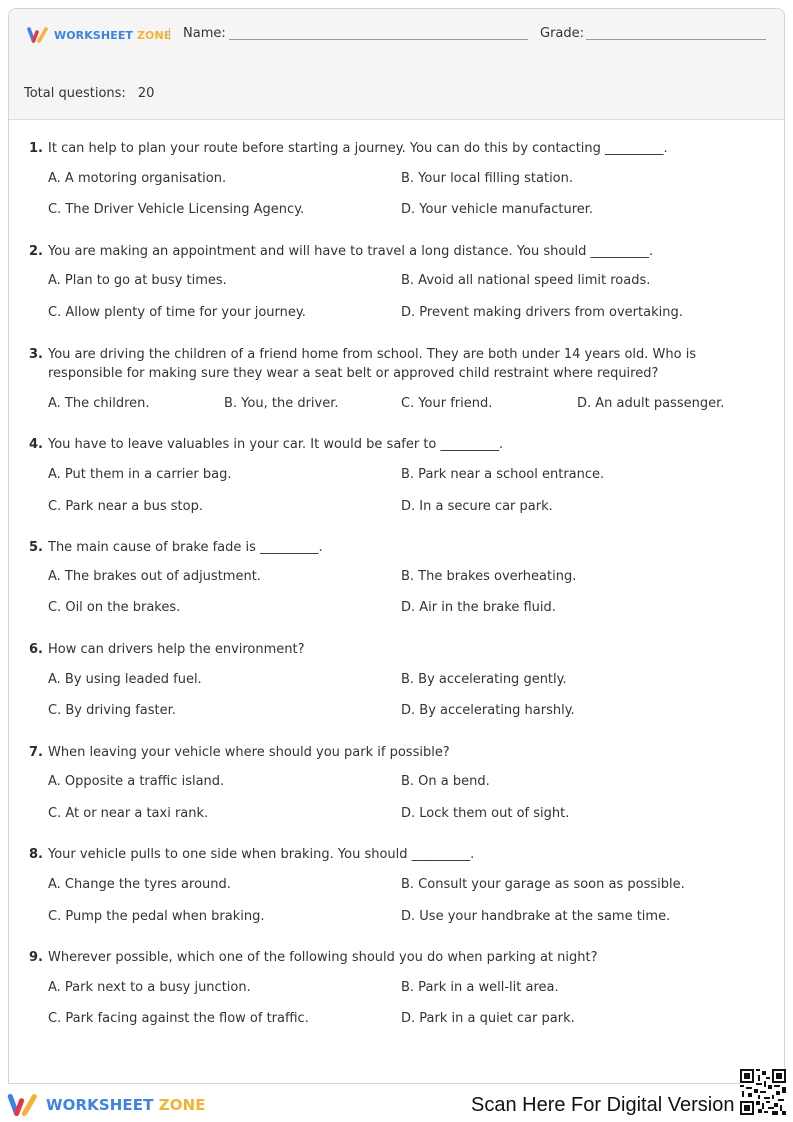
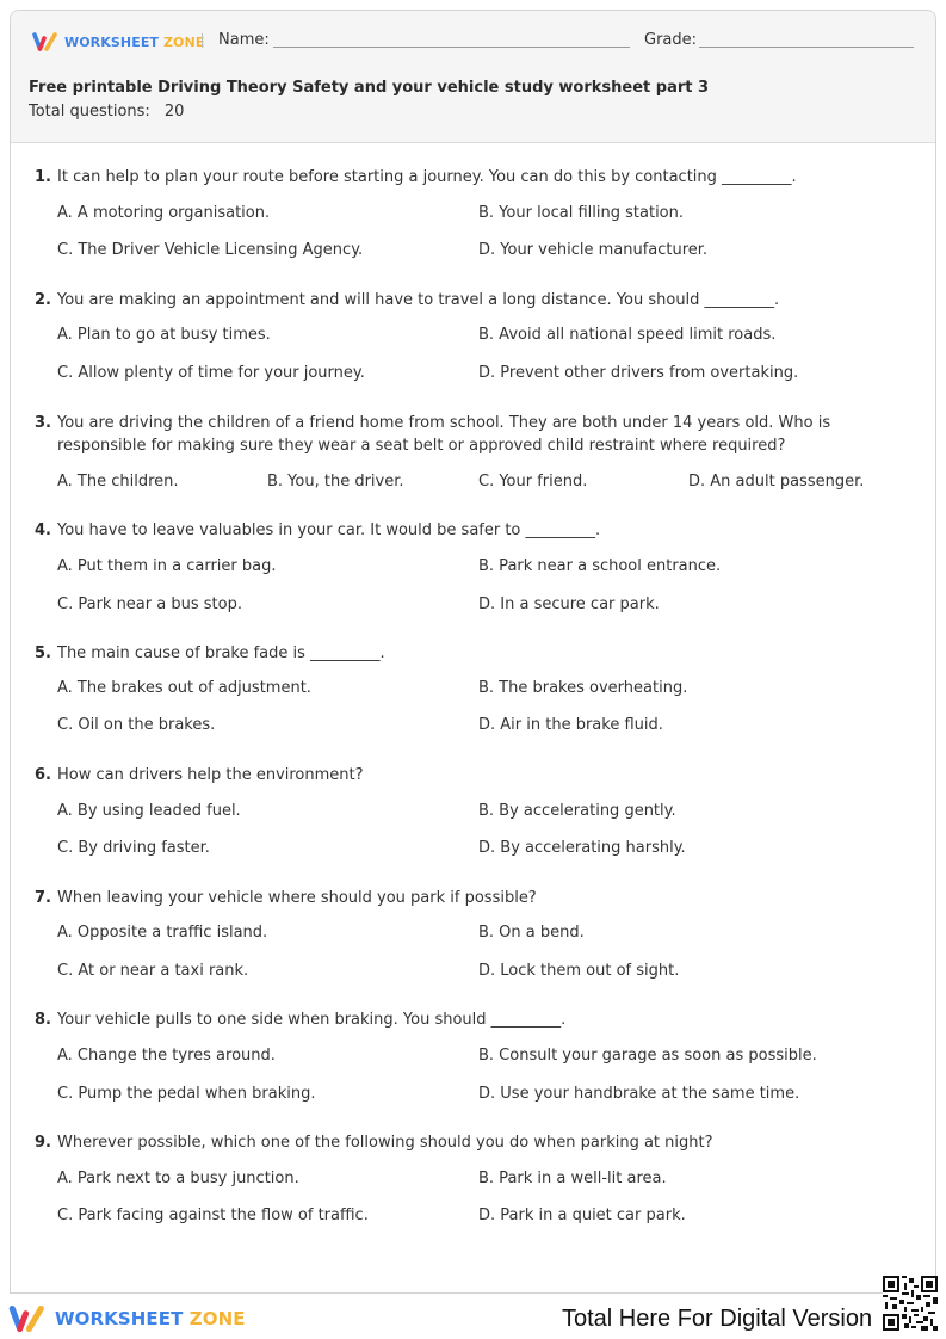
  WORKSHEET ZONE
  Name:
  Grade:
+ Free printable Driving Theory Safety and your vehicle study worksheet part 3
  Total questions: 20
  1.
  It can help to plan your route before starting a journey. You can do this by contacting _________.
  A. A motoring organisation.
  B. Your local filling station.
  C. The Driver Vehicle Licensing Agency.
  D. Your vehicle manufacturer.
  2.
  You are making an appointment and will have to travel a long distance. You should _________.
  A. Plan to go at busy times.
  B. Avoid all national speed limit roads.
  C. Allow plenty of time for your journey.
- D. Prevent making drivers from overtaking.
+ D. Prevent other drivers from overtaking.
  3.
  You are driving the children of a friend home from school. They are both under 14 years old. Who is responsible for making sure they wear a seat belt or approved child restraint where required?
  A. The children.
  B. You, the driver.
  C. Your friend.
  D. An adult passenger.
  4.
  You have to leave valuables in your car. It would be safer to _________.
  A. Put them in a carrier bag.
  B. Park near a school entrance.
  C. Park near a bus stop.
  D. In a secure car park.
  5.
  The main cause of brake fade is _________.
  A. The brakes out of adjustment.
  B. The brakes overheating.
  C. Oil on the brakes.
  D. Air in the brake fluid.
  6.
  How can drivers help the environment?
  A. By using leaded fuel.
  B. By accelerating gently.
  C. By driving faster.
  D. By accelerating harshly.
  7.
  When leaving your vehicle where should you park if possible?
  A. Opposite a traffic island.
  B. On a bend.
  C. At or near a taxi rank.
  D. Lock them out of sight.
  8.
  Your vehicle pulls to one side when braking. You should _________.
  A. Change the tyres around.
  B. Consult your garage as soon as possible.
  C. Pump the pedal when braking.
  D. Use your handbrake at the same time.
  9.
  Wherever possible, which one of the following should you do when parking at night?
  A. Park next to a busy junction.
  B. Park in a well-lit area.
  C. Park facing against the flow of traffic.
  D. Park in a quiet car park.
  WORKSHEET ZONE
- Scan Here For Digital Version
+ Total Here For Digital Version
